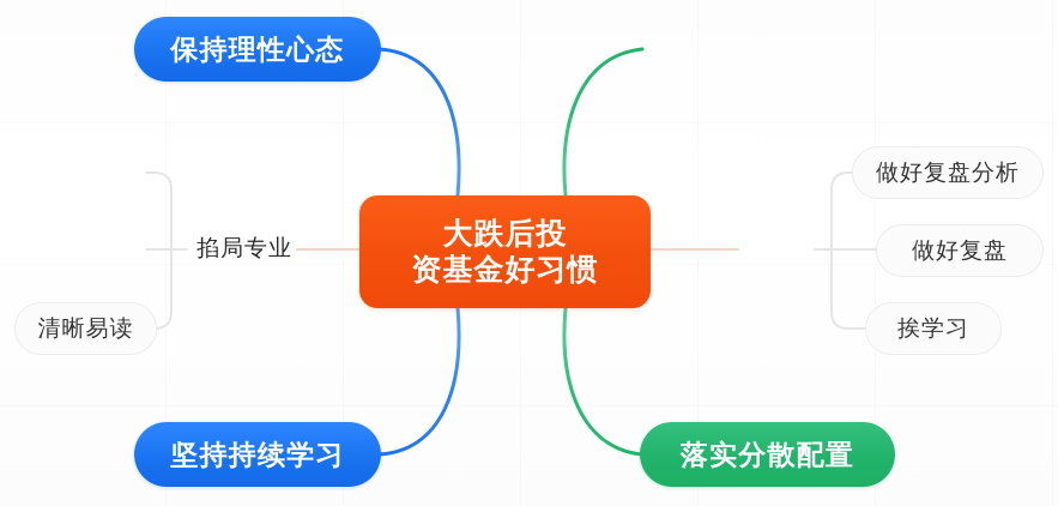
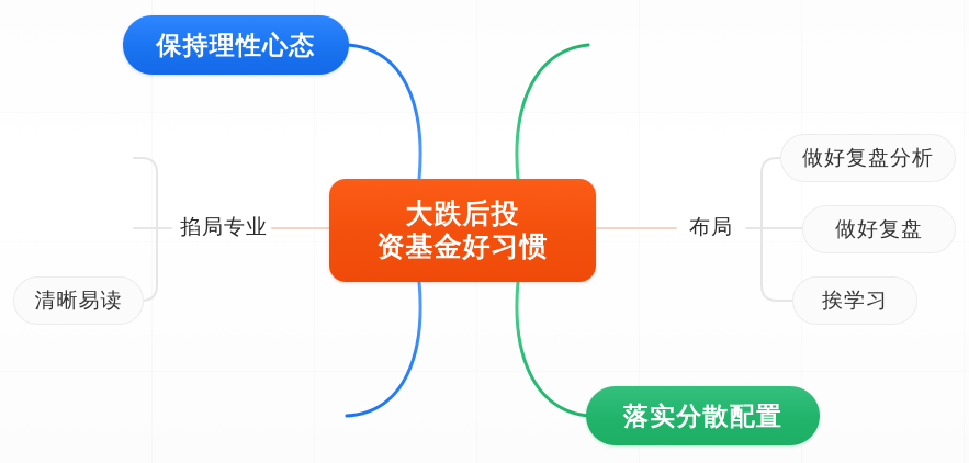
  大跌后投
  资基金好习惯
  保持理性心态
- 坚持持续学习
  落实分散配置
  掐局专业
+ 布局
  清晰易读
  做好复盘分析
  做好复盘
  挨学习
